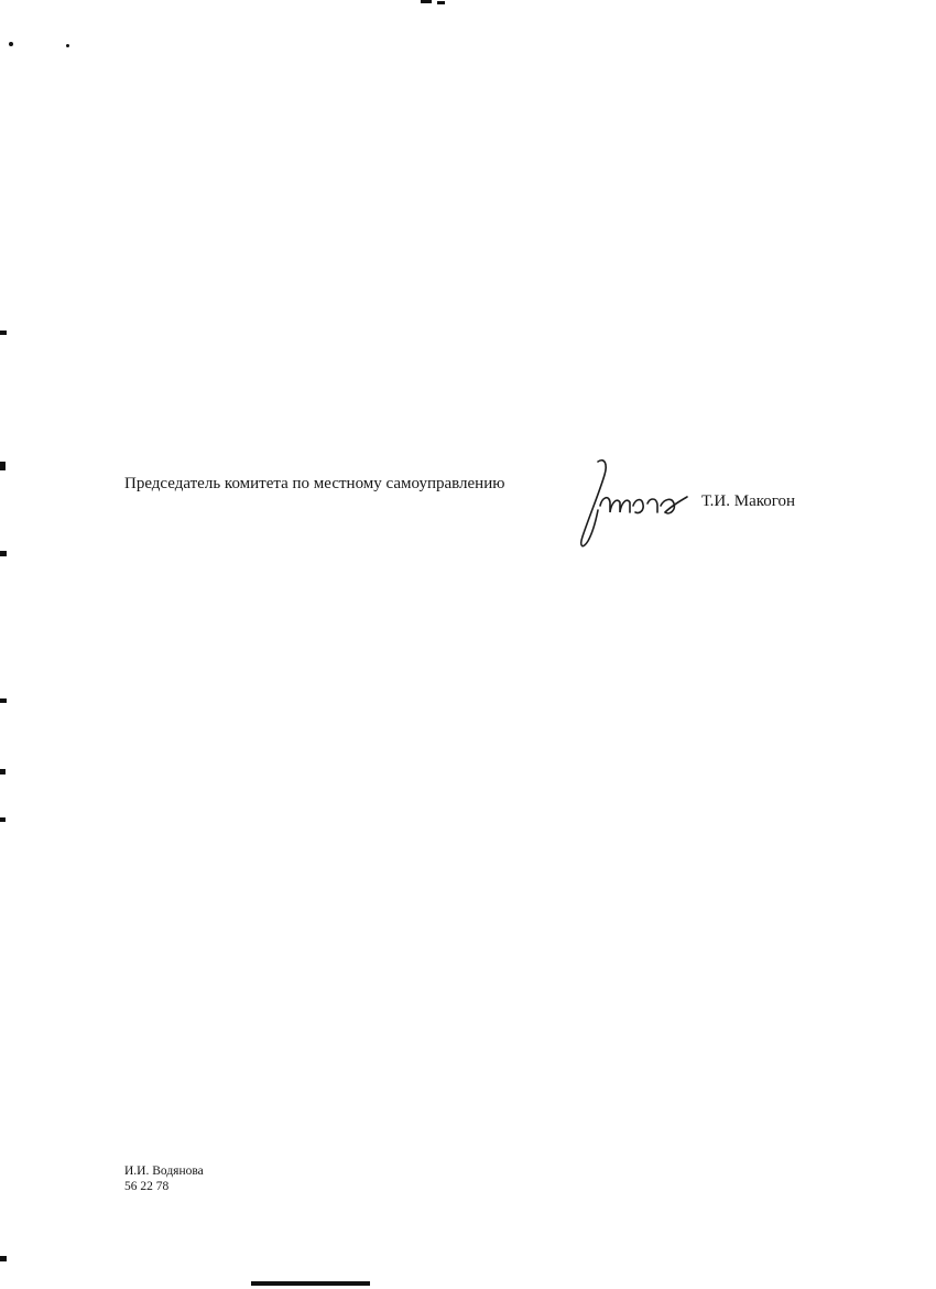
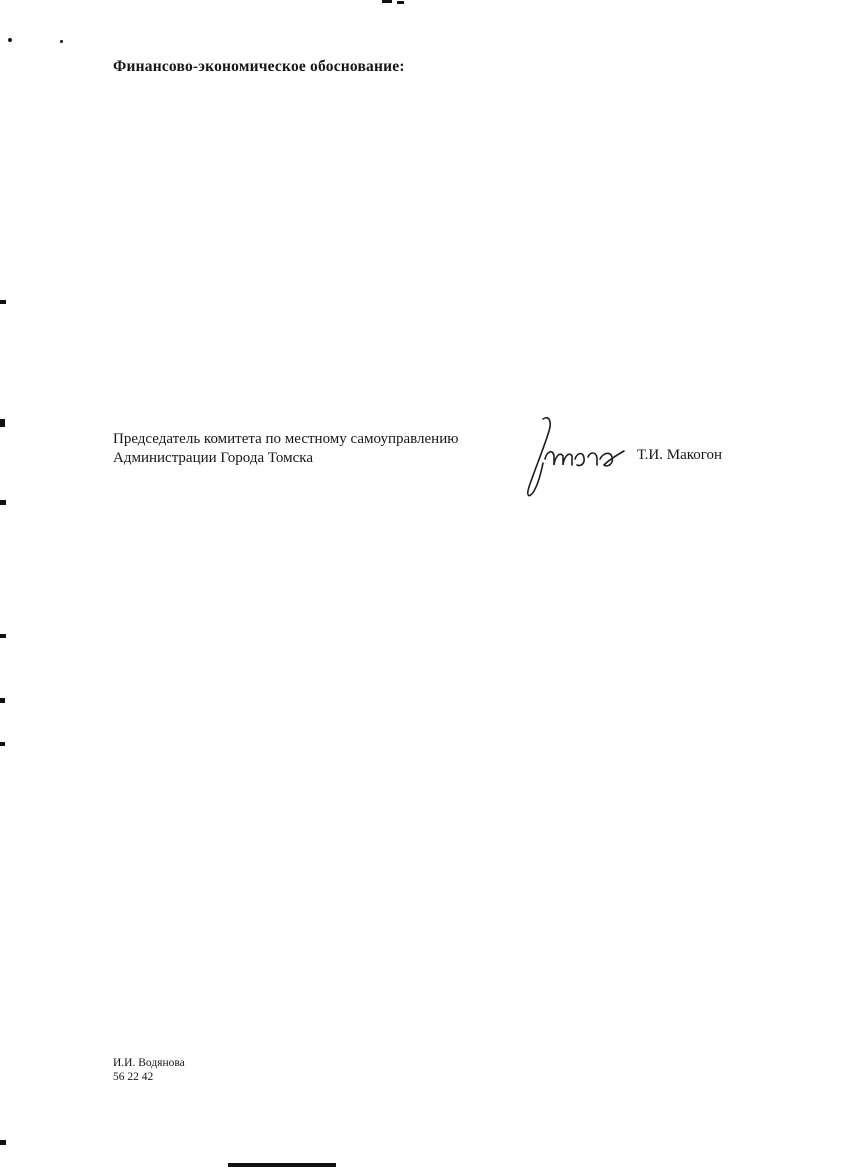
+ Финансово-экономическое обоснование:
  Председатель комитета по местному самоуправлению
+ Администрации Города Томска
  Т.И. Макогон
  И.И. Водянова
- 56 22 78
+ 56 22 42
